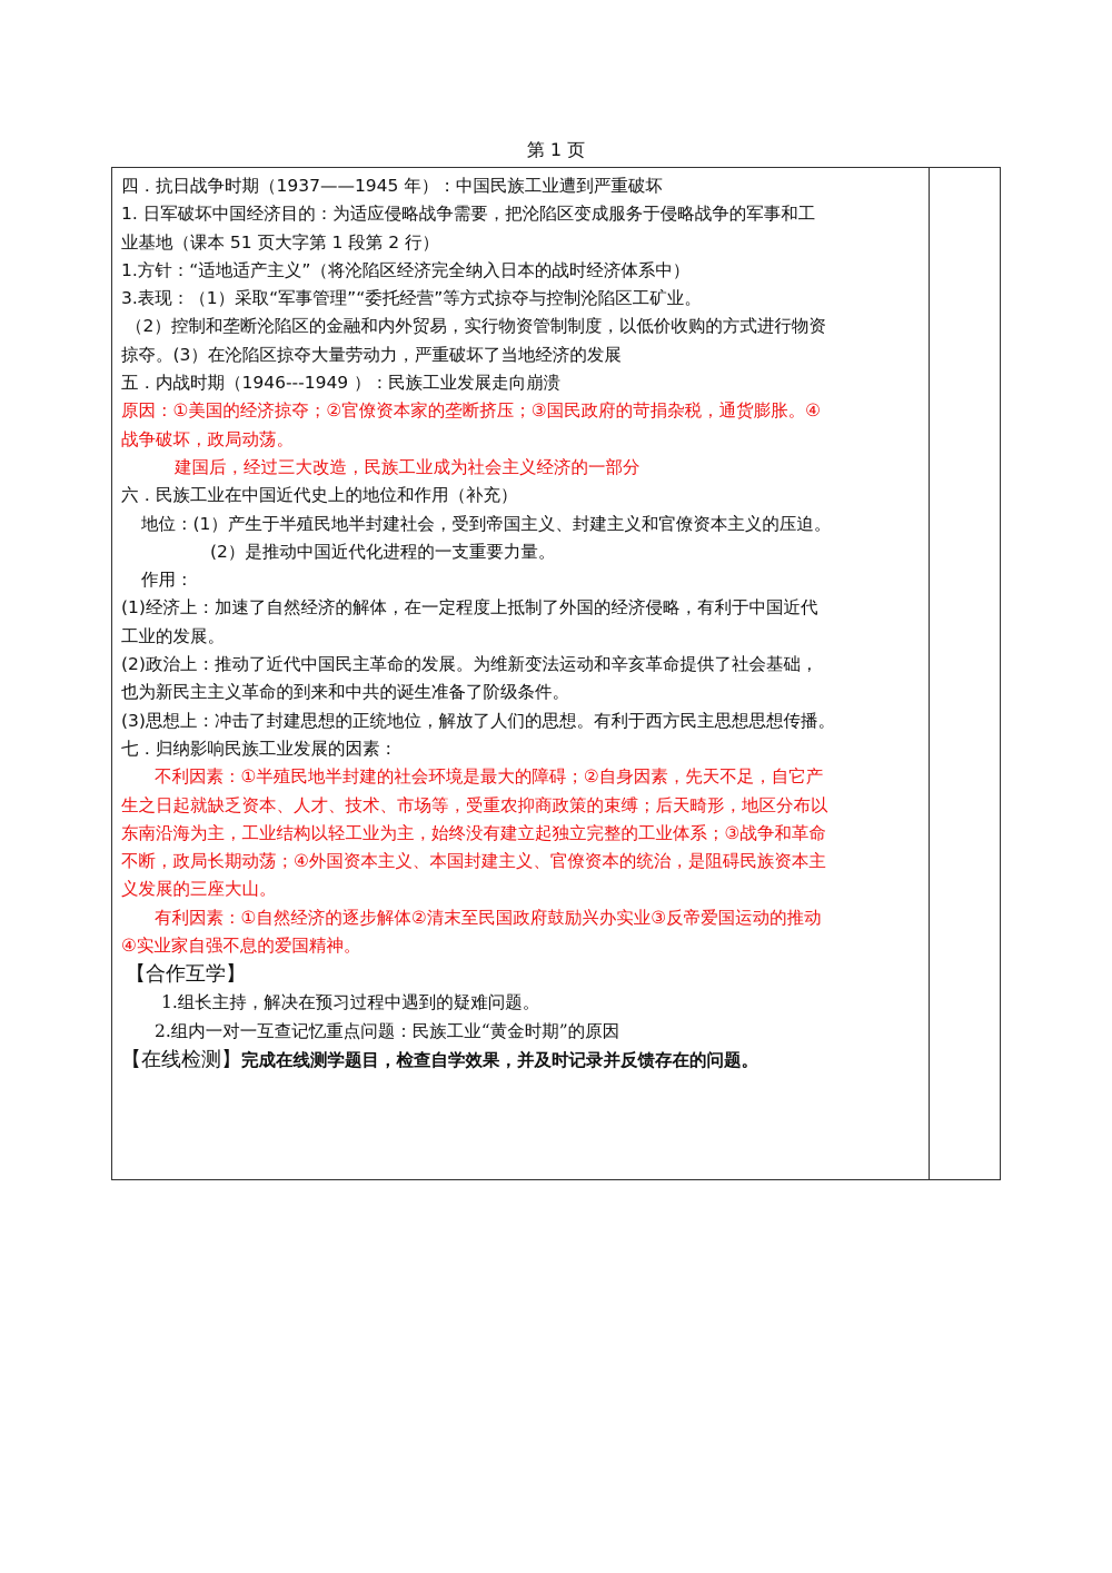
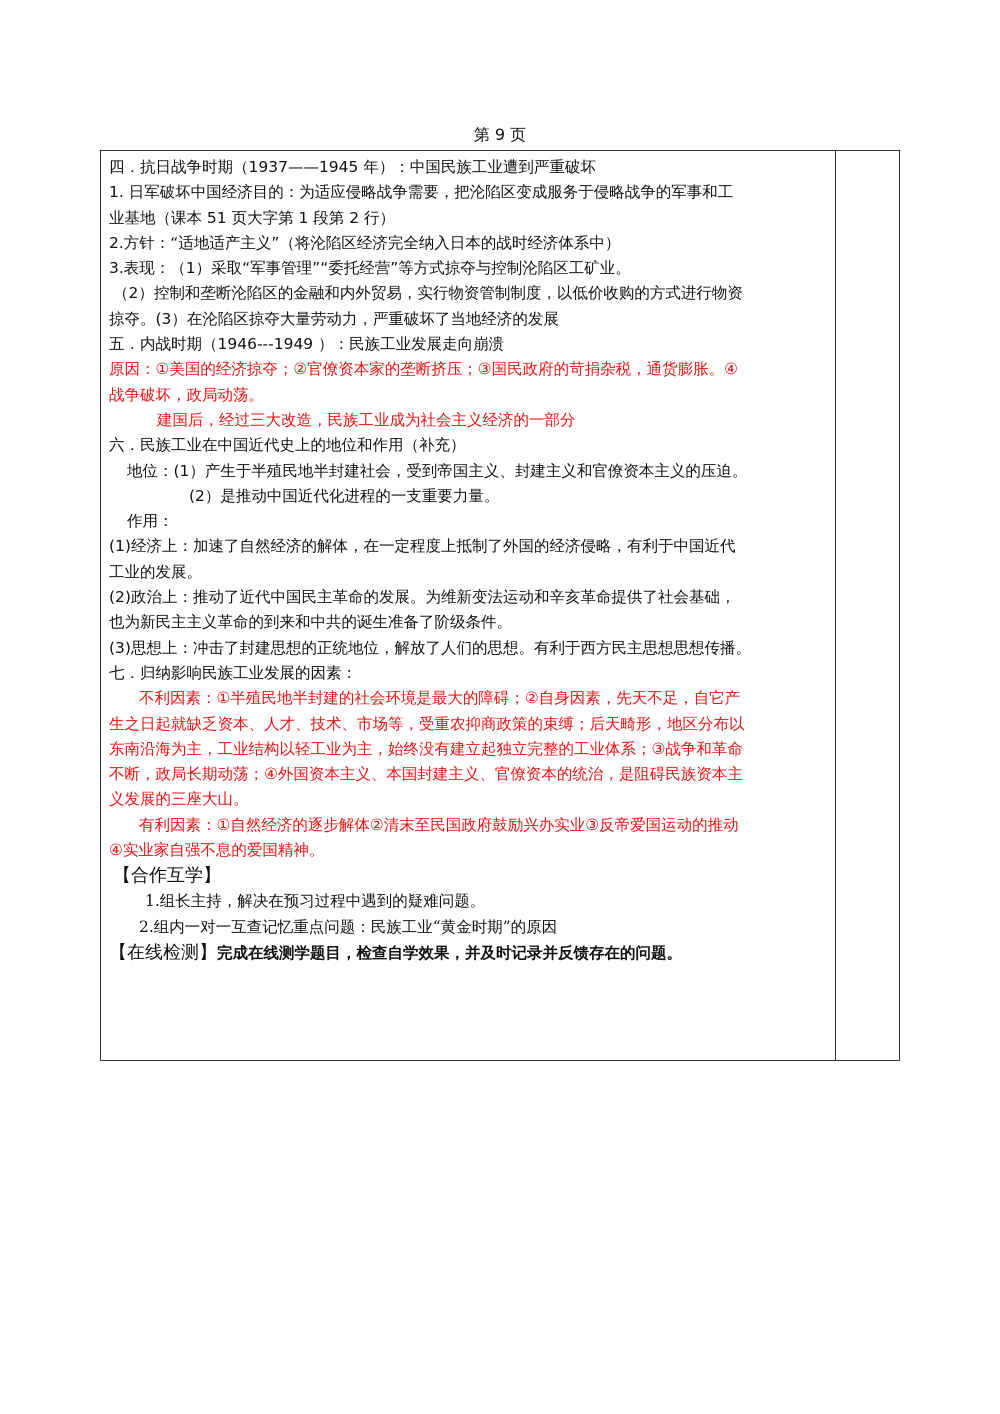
- 第 1 页
+ 第 9 页
- 四．抗日战争时期（1937——1945 年）：中国民族工业遭到严重破坏 1. 日军破坏中国经济目的：为适应侵略战争需要，把沦陷区变成服务于侵略战争的军事和工 业基地（课本 51 页大字第 1 段第 2 行） 1.方针：“适地适产主义”（将沦陷区经济完全纳入日本的战时经济体系中） 3.表现：（1）采取“军事管理”“委托经营”等方式掠夺与控制沦陷区工矿业。 （2）控制和垄断沦陷区的金融和内外贸易，实行物资管制制度，以低价收购的方式进行物资 掠夺。(3）在沦陷区掠夺大量劳动力，严重破坏了当地经济的发展 五．内战时期（1946---1949 ）：民族工业发展走向崩溃 原因：①美国的经济掠夺；②官僚资本家的垄断挤压；③国民政府的苛捐杂税，通货膨胀。④ 战争破坏，政局动荡。 建国后，经过三大改造，民族工业成为社会主义经济的一部分 六．民族工业在中国近代史上的地位和作用（补充） 地位：(1）产生于半殖民地半封建社会，受到帝国主义、封建主义和官僚资本主义的压迫。 (2）是推动中国近代化进程的一支重要力量。 作用： (1)经济上：加速了自然经济的解体，在一定程度上抵制了外国的经济侵略，有利于中国近代 工业的发展。 (2)政治上：推动了近代中国民主革命的发展。为维新变法运动和辛亥革命提供了社会基础， 也为新民主主义革命的到来和中共的诞生准备了阶级条件。 (3)思想上：冲击了封建思想的正统地位，解放了人们的思想。有利于西方民主思想思想传播。 七．归纳影响民族工业发展的因素： 不利因素：①半殖民地半封建的社会环境是最大的障碍；②自身因素，先天不足，自它产 生之日起就缺乏资本、人才、技术、市场等，受重农抑商政策的束缚；后天畸形，地区分布以 东南沿海为主，工业结构以轻工业为主，始终没有建立起独立完整的工业体系；③战争和革命 不断，政局长期动荡；④外国资本主义、本国封建主义、官僚资本的统治，是阻碍民族资本主 义发展的三座大山。 有利因素：①自然经济的逐步解体②清末至民国政府鼓励兴办实业③反帝爱国运动的推动 ④实业家自强不息的爱国精神。 【合作互学】 1.组长主持，解决在预习过程中遇到的疑难问题。 2.组内一对一互查记忆重点问题：民族工业“黄金时期”的原因 【在线检测】完成在线测学题目，检查自学效果，并及时记录并反馈存在的问题。
+ 四．抗日战争时期（1937——1945 年）：中国民族工业遭到严重破坏 1. 日军破坏中国经济目的：为适应侵略战争需要，把沦陷区变成服务于侵略战争的军事和工 业基地（课本 51 页大字第 1 段第 2 行） 2.方针：“适地适产主义”（将沦陷区经济完全纳入日本的战时经济体系中） 3.表现：（1）采取“军事管理”“委托经营”等方式掠夺与控制沦陷区工矿业。 （2）控制和垄断沦陷区的金融和内外贸易，实行物资管制制度，以低价收购的方式进行物资 掠夺。(3）在沦陷区掠夺大量劳动力，严重破坏了当地经济的发展 五．内战时期（1946---1949 ）：民族工业发展走向崩溃 原因：①美国的经济掠夺；②官僚资本家的垄断挤压；③国民政府的苛捐杂税，通货膨胀。④ 战争破坏，政局动荡。 建国后，经过三大改造，民族工业成为社会主义经济的一部分 六．民族工业在中国近代史上的地位和作用（补充） 地位：(1）产生于半殖民地半封建社会，受到帝国主义、封建主义和官僚资本主义的压迫。 (2）是推动中国近代化进程的一支重要力量。 作用： (1)经济上：加速了自然经济的解体，在一定程度上抵制了外国的经济侵略，有利于中国近代 工业的发展。 (2)政治上：推动了近代中国民主革命的发展。为维新变法运动和辛亥革命提供了社会基础， 也为新民主主义革命的到来和中共的诞生准备了阶级条件。 (3)思想上：冲击了封建思想的正统地位，解放了人们的思想。有利于西方民主思想思想传播。 七．归纳影响民族工业发展的因素： 不利因素：①半殖民地半封建的社会环境是最大的障碍；②自身因素，先天不足，自它产 生之日起就缺乏资本、人才、技术、市场等，受重农抑商政策的束缚；后天畸形，地区分布以 东南沿海为主，工业结构以轻工业为主，始终没有建立起独立完整的工业体系；③战争和革命 不断，政局长期动荡；④外国资本主义、本国封建主义、官僚资本的统治，是阻碍民族资本主 义发展的三座大山。 有利因素：①自然经济的逐步解体②清末至民国政府鼓励兴办实业③反帝爱国运动的推动 ④实业家自强不息的爱国精神。 【合作互学】 1.组长主持，解决在预习过程中遇到的疑难问题。 2.组内一对一互查记忆重点问题：民族工业“黄金时期”的原因 【在线检测】完成在线测学题目，检查自学效果，并及时记录并反馈存在的问题。
